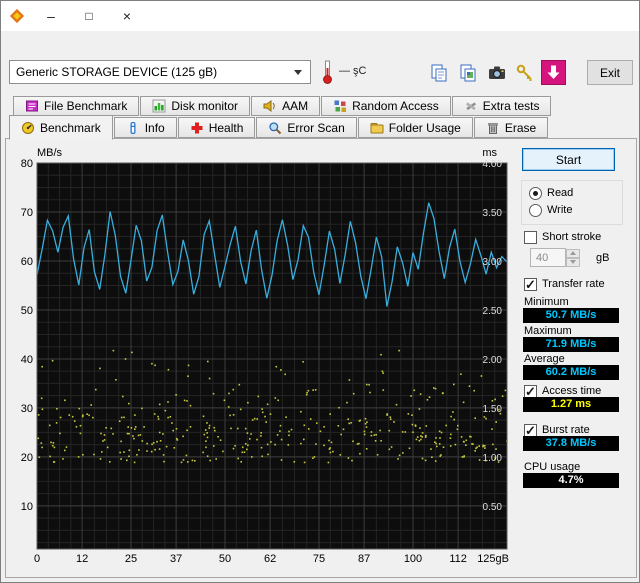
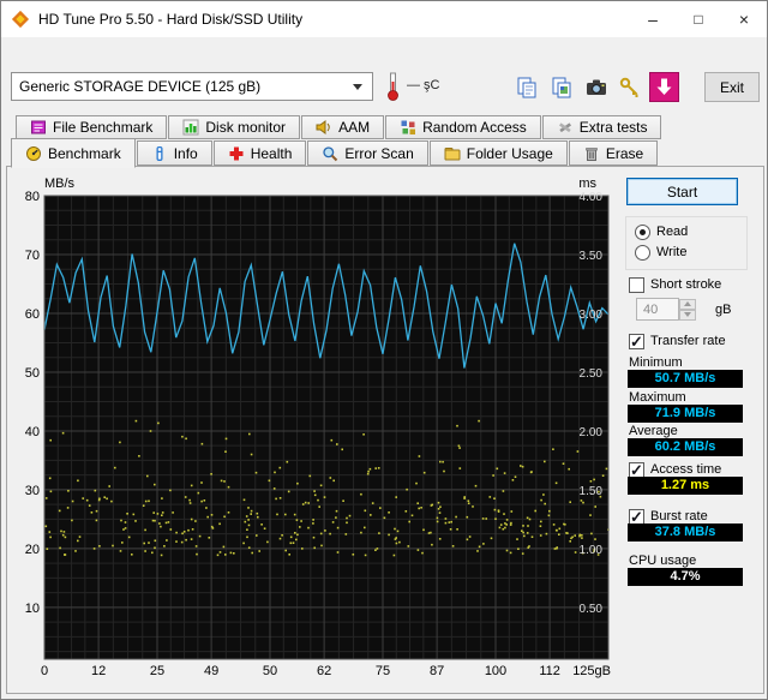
+ HD Tune Pro 5.50 - Hard Disk/SSD Utility
  –
  □
  ×
  Generic STORAGE DEVICE (125 gB)
  — şC
  Exit
  File Benchmark
  Disk monitor
  AAM
  Random Access
  Extra tests
  Benchmark
  Info
  Health
  Error Scan
  Folder Usage
  Erase
  MB/s
  ms
  80
  70
  60
  50
  40
  30
  20
  10
  4.00
  3.50
  3.00
  2.50
  2.00
  1.50
  1.00
  0.50
  0
  12
  25
- 37
+ 49
  50
  62
  75
  87
  100
  112
  125gB
  Start
  Read
  Write
  Short stroke
  40
  gB
  Transfer rate
  Minimum
  50.7 MB/s
  Maximum
  71.9 MB/s
  Average
  60.2 MB/s
  Access time
  1.27 ms
  Burst rate
  37.8 MB/s
  CPU usage
  4.7%
